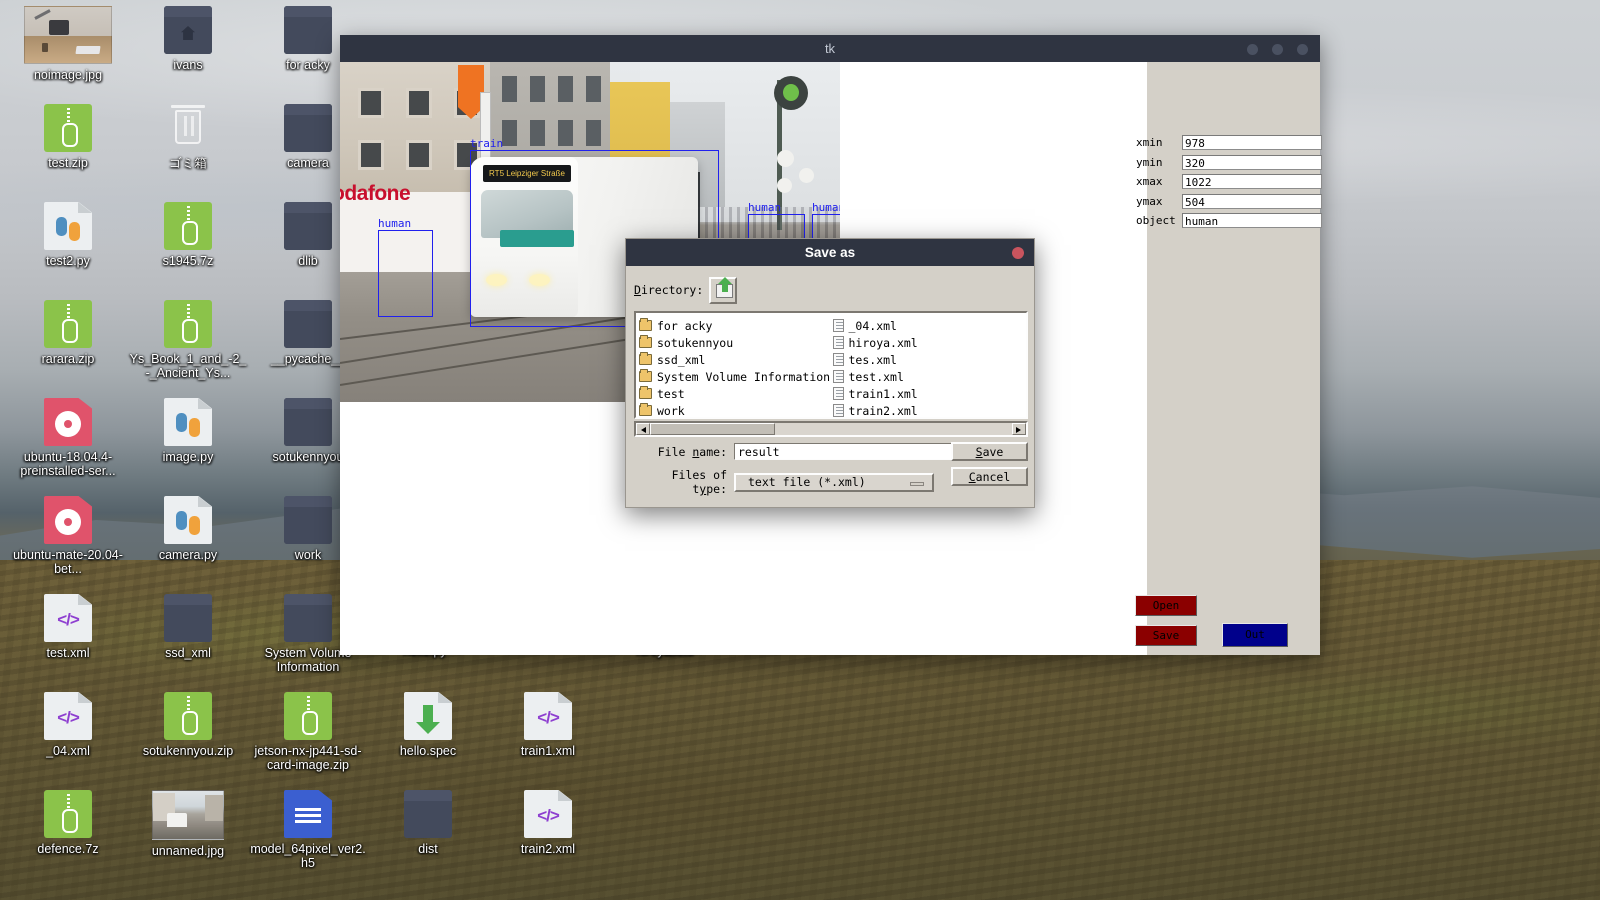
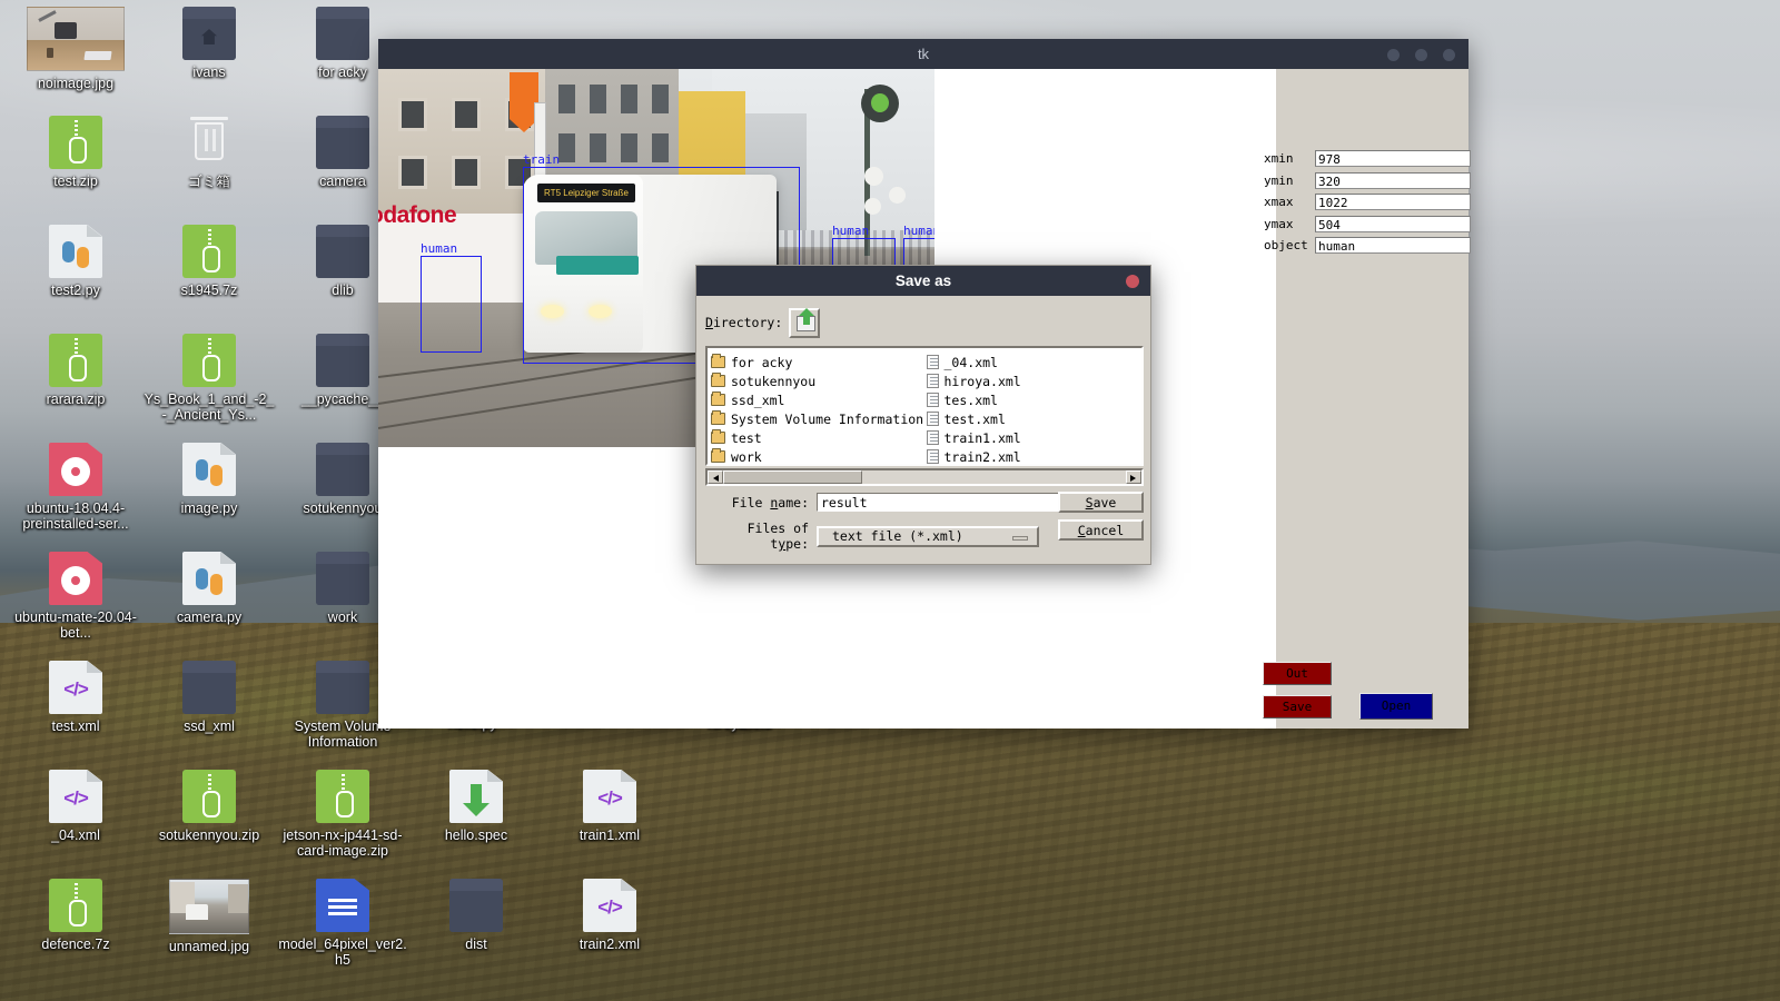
  noimage.jpg
  ivans
  for acky
  test.zip
  ゴミ箱
  camera
  test2.py
  s1945.7z
  dlib
  rarara.zip
  Ys_Book_1_and_-2_-_Ancient_Ys...
  __pycache_
  ubuntu-18.04.4-preinstalled-ser...
  image.py
  sotukennyo
  ubuntu-mate-20.04-bet...
  camera.py
  work
  </>
  test.xml
  ssd_xml
  System Volu Information
  </>
  _04.xml
  sotukennyou.zip
  jetson-nx-jp441-sd-card-image.zip
  hello.spec
  </>
  train1.xml
  defence.7z
  unnamed.jpg
  model_64pixel_ver2.h5
  dist
  </>
  train2.xml
  tk
  dafone
  RT5 Leipziger Straße
  train
  human
  human
  huma
  xmin
  978
  ymin
  320
  xmax
  1022
  ymax
  504
  object
  human
- Open
+ Out
  Save
- Out
+ Open
  Save as
  Directory:
  for acky
  sotukennyou
  ssd_xml
  System Volume Information
  test
  work
  _04.xml
  hiroya.xml
  tes.xml
  test.xml
  train1.xml
  train2.xml
  File name:
  result
  Files of type:
  text file (*.xml)
  Save
  Cancel
